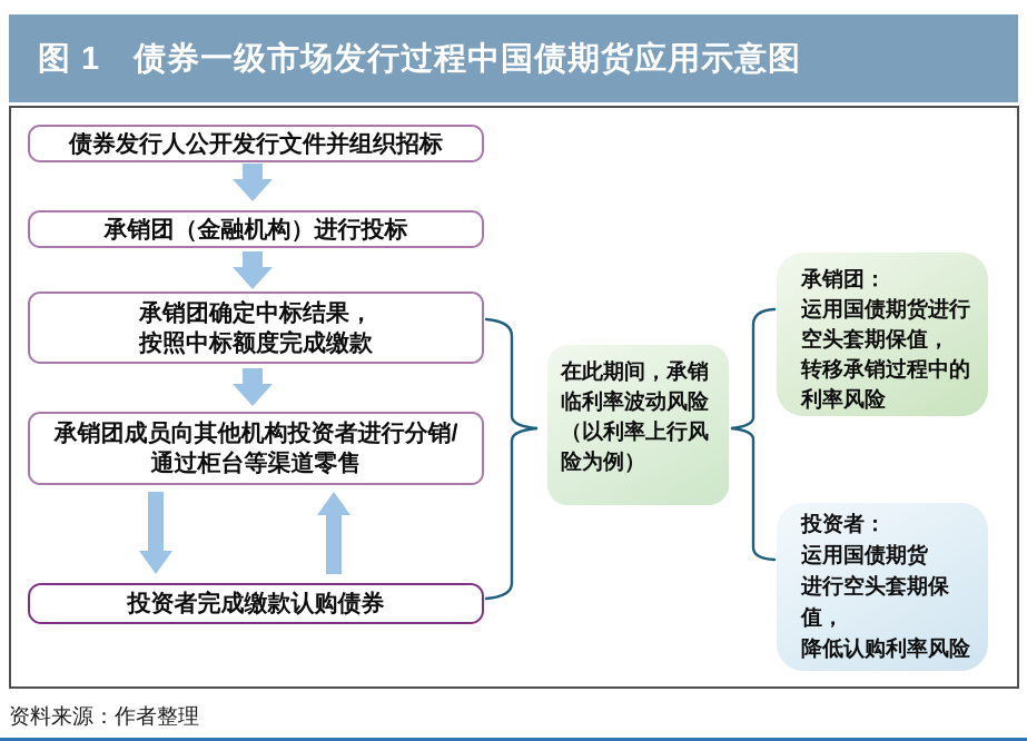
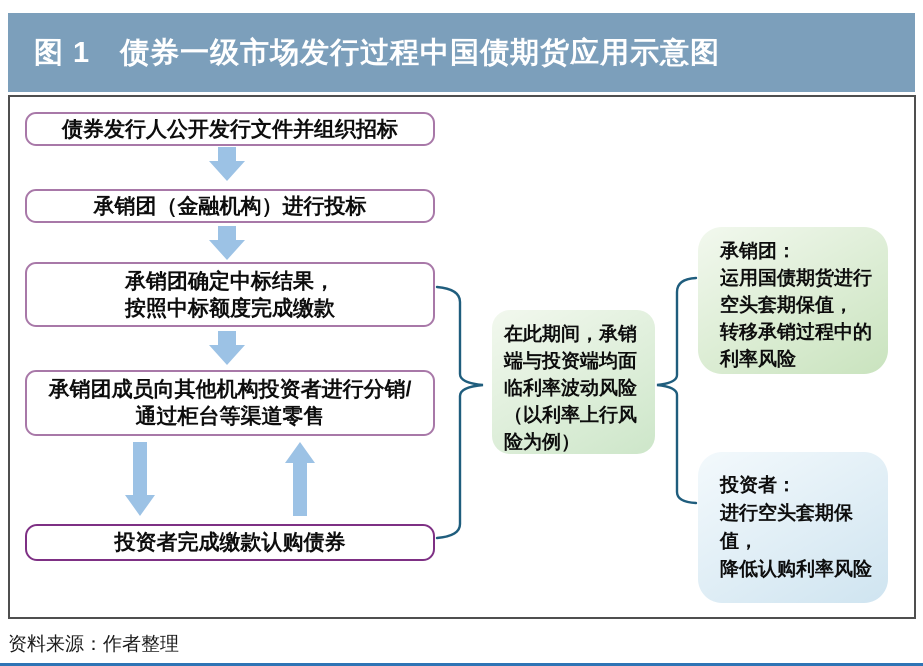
  图 1 债券一级市场发行过程中国债期货应用示意图
  债券发行人公开发行文件并组织招标
  承销团（金融机构）进行投标
  承销团确定中标结果，
  按照中标额度完成缴款
  承销团成员向其他机构投资者进行分销/
  通过柜台等渠道零售
  投资者完成缴款认购债券
  在此期间，承销
+ 端与投资端均面
  临利率波动风险
  （以利率上行风
  险为例）
  承销团：
  运用国债期货进行
  空头套期保值，
  转移承销过程中的
  利率风险
  投资者：
- 运用国债期货
  进行空头套期保值，
  降低认购利率风险
  资料来源：作者整理
